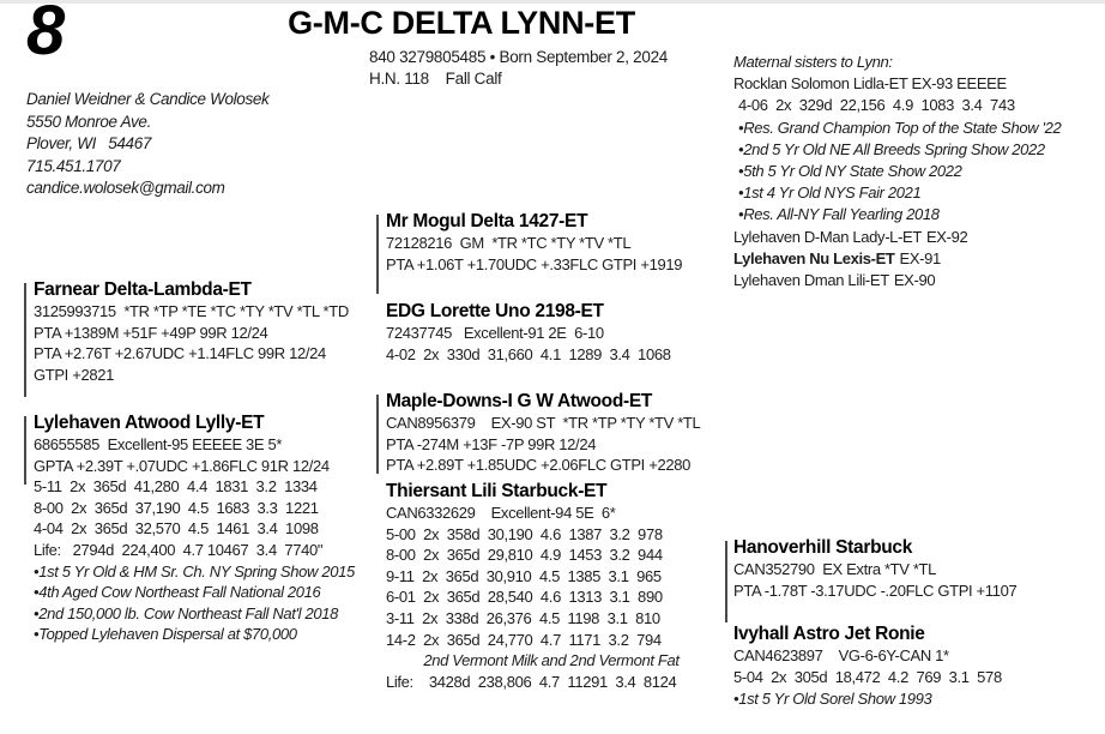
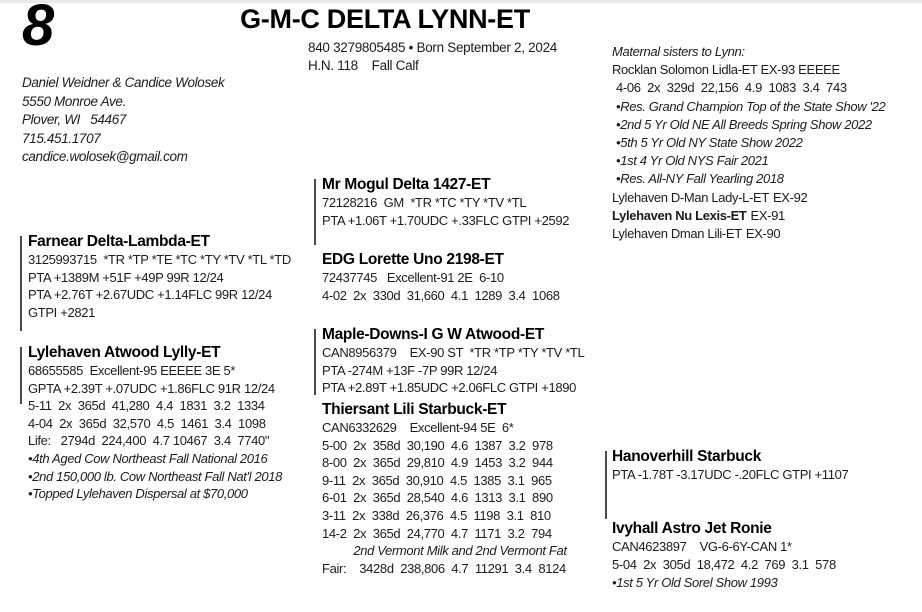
  8
  G-M-C DELTA LYNN-ET
  840 3279805485 • Born September 2, 2024
  H.N. 118 Fall Calf
  Daniel Weidner & Candice Wolosek
  5550 Monroe Ave.
  Plover, WI 54467
  715.451.1707
  candice.wolosek@gmail.com
  Farnear Delta-Lambda-ET
  3125993715 *TR *TP *TE *TC *TY *TV *TL *TD
  PTA +1389M +51F +49P 99R 12/24
  PTA +2.76T +2.67UDC +1.14FLC 99R 12/24
  GTPI +2821
  Lylehaven Atwood Lylly-ET
  68655585 Excellent-95 EEEEE 3E 5*
  GPTA +2.39T +.07UDC +1.86FLC 91R 12/24
  5-11 2x 365d 41,280 4.4 1831 3.2 1334
- 8-00 2x 365d 37,190 4.5 1683 3.3 1221
  4-04 2x 365d 32,570 4.5 1461 3.4 1098
  Life: 2794d 224,400 4.7 10467 3.4 7740"
- •1st 5 Yr Old & HM Sr. Ch. NY Spring Show 2015
  •4th Aged Cow Northeast Fall National 2016
  •2nd 150,000 lb. Cow Northeast Fall Nat'l 2018
  •Topped Lylehaven Dispersal at $70,000
  Mr Mogul Delta 1427-ET
  72128216 GM *TR *TC *TY *TV *TL
- PTA +1.06T +1.70UDC +.33FLC GTPI +1919
+ PTA +1.06T +1.70UDC +.33FLC GTPI +2592
  EDG Lorette Uno 2198-ET
  72437745 Excellent-91 2E 6-10
  4-02 2x 330d 31,660 4.1 1289 3.4 1068
  Maple-Downs-I G W Atwood-ET
  CAN8956379 EX-90 ST *TR *TP *TY *TV *TL
  PTA -274M +13F -7P 99R 12/24
- PTA +2.89T +1.85UDC +2.06FLC GTPI +2280
+ PTA +2.89T +1.85UDC +2.06FLC GTPI +1890
  Thiersant Lili Starbuck-ET
  CAN6332629 Excellent-94 5E 6*
  5-00 2x 358d 30,190 4.6 1387 3.2 978
  8-00 2x 365d 29,810 4.9 1453 3.2 944
  9-11 2x 365d 30,910 4.5 1385 3.1 965
  6-01 2x 365d 28,540 4.6 1313 3.1 890
  3-11 2x 338d 26,376 4.5 1198 3.1 810
  14-2 2x 365d 24,770 4.7 1171 3.2 794
  2nd Vermont Milk and 2nd Vermont Fat
- Life: 3428d 238,806 4.7 11291 3.4 8124
+ Fair: 3428d 238,806 4.7 11291 3.4 8124
  Maternal sisters to Lynn:
  Rocklan Solomon Lidla-ET EX-93 EEEEE
  4-06 2x 329d 22,156 4.9 1083 3.4 743
  •Res. Grand Champion Top of the State Show '22
  •2nd 5 Yr Old NE All Breeds Spring Show 2022
  •5th 5 Yr Old NY State Show 2022
  •1st 4 Yr Old NYS Fair 2021
  •Res. All-NY Fall Yearling 2018
  Lylehaven D-Man Lady-L-ET EX-92
  Lylehaven Nu Lexis-ET EX-91
  Lylehaven Dman Lili-ET EX-90
  Hanoverhill Starbuck
- CAN352790 EX Extra *TV *TL
  PTA -1.78T -3.17UDC -.20FLC GTPI +1107
  Ivyhall Astro Jet Ronie
  CAN4623897 VG-6-6Y-CAN 1*
  5-04 2x 305d 18,472 4.2 769 3.1 578
  •1st 5 Yr Old Sorel Show 1993
